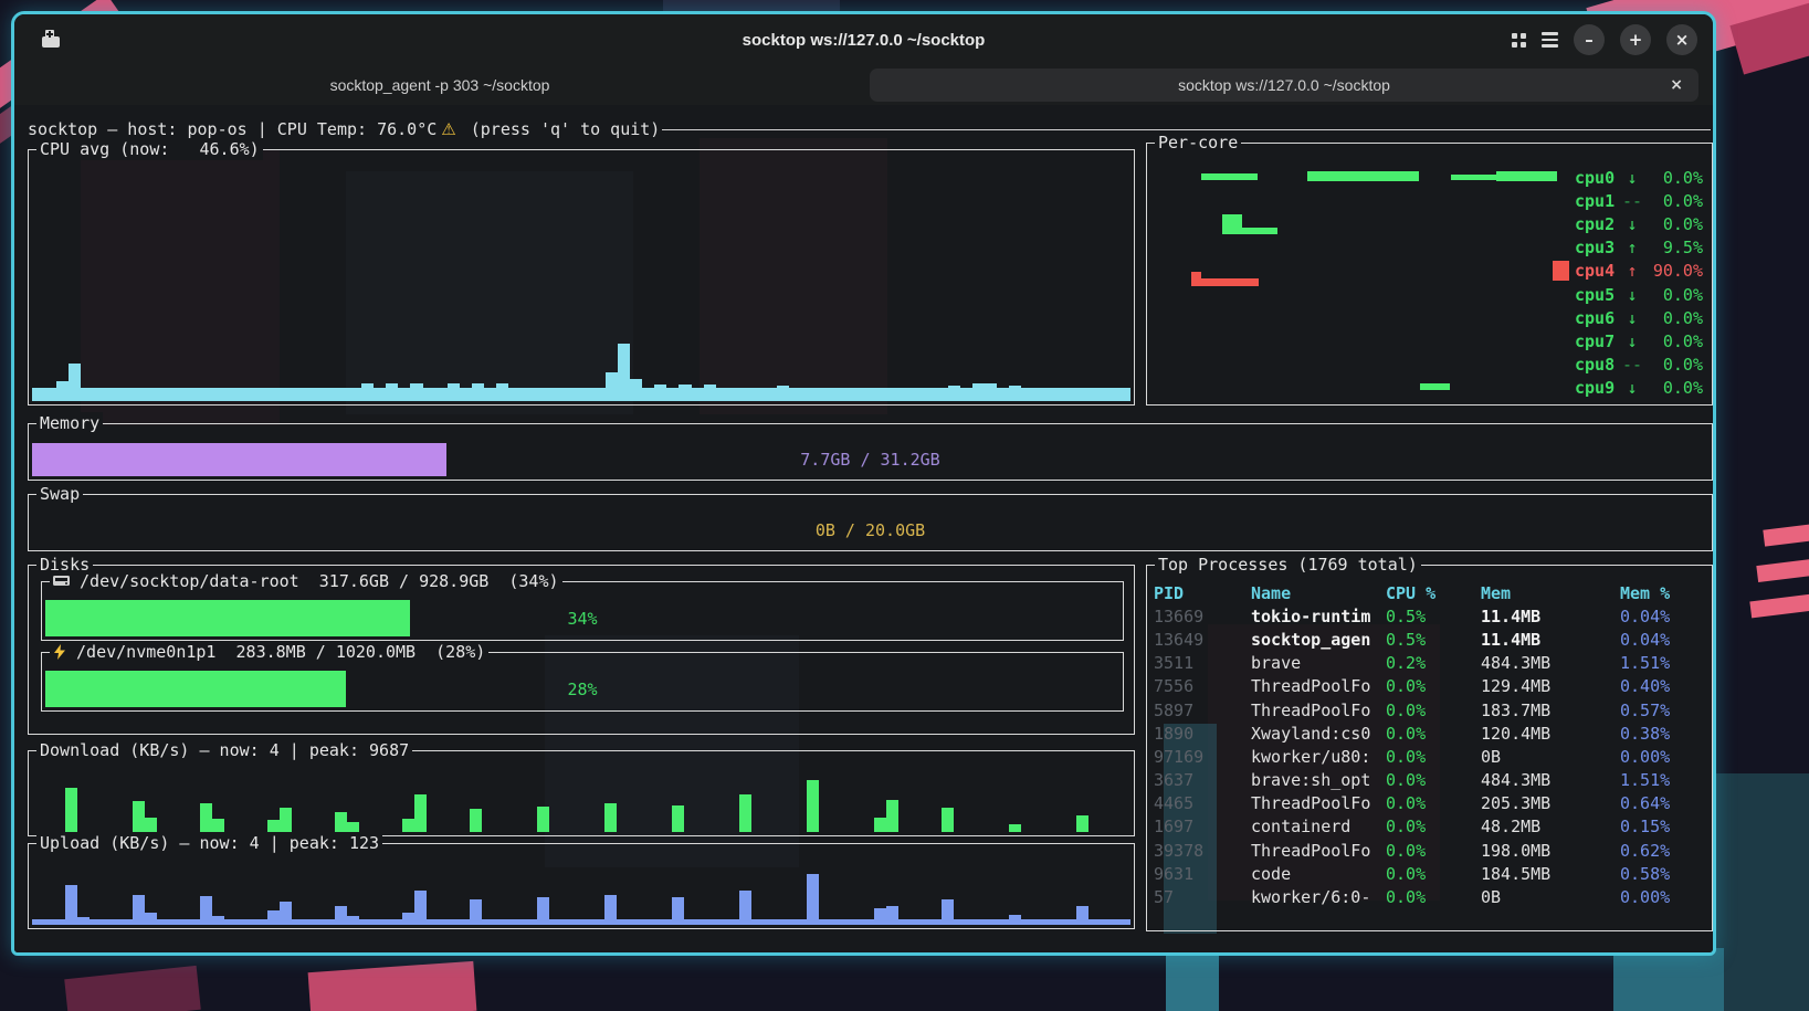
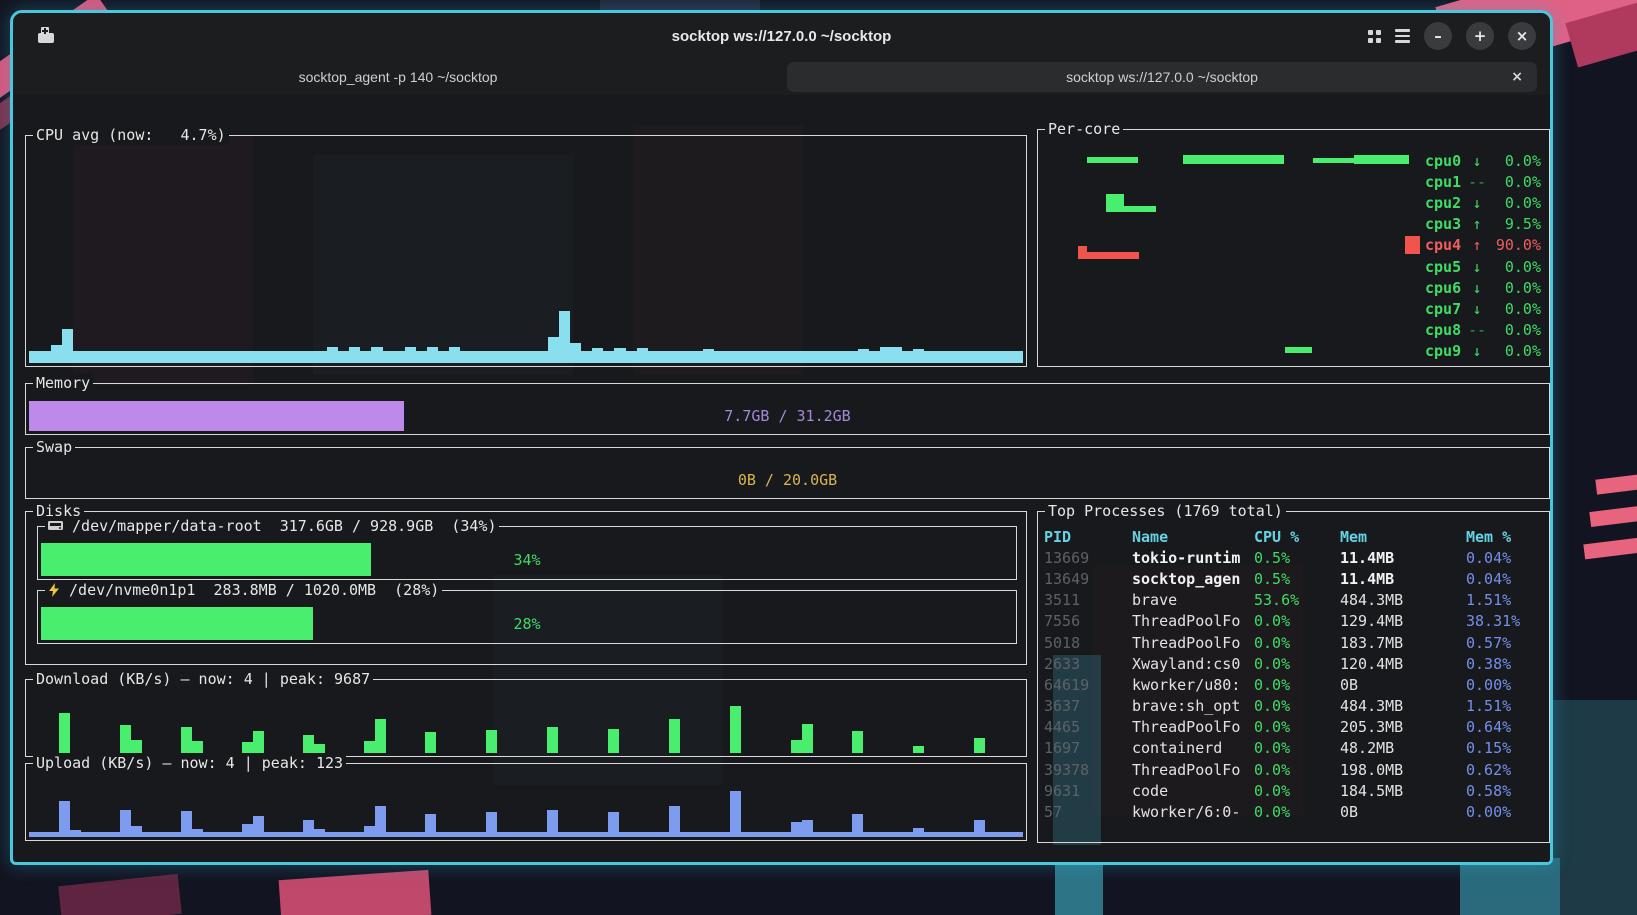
  socktop ws://127.0.0 ~/socktop
  –
  +
  ×
- socktop_agent -p 303 ~/socktop
+ socktop_agent -p 140 ~/socktop
  socktop ws://127.0.0 ~/socktop
  ×
- socktop — host: pop-os | CPU Temp: 76.0°C
- ⚠
- (press 'q' to quit)
- CPU avg (now: 46.6%)
+ CPU avg (now: 4.7%)
  Per-core
  cpu0
  ↓
  0.0%
  cpu1
  --
  0.0%
  cpu2
  ↓
  0.0%
  cpu3
  ↑
  9.5%
  cpu4
  ↑
  90.0%
  cpu5
  ↓
  0.0%
  cpu6
  ↓
  0.0%
  cpu7
  ↓
  0.0%
  cpu8
  --
  0.0%
  cpu9
  ↓
  0.0%
  Memory
  7.7GB / 31.2GB
  Swap
  0B / 20.0GB
  Disks
- /dev/socktop/data-root 317.6GB / 928.9GB (34%)
+ /dev/mapper/data-root 317.6GB / 928.9GB (34%)
  34%
  /dev/nvme0n1p1 283.8MB / 1020.0MB (28%)
  28%
  Download (KB/s) — now: 4 | peak: 9687
  Upload (KB/s) — now: 4 | peak: 123
  Top Processes (1769 total)
  PID
  Name
  CPU %
  Mem
  Mem %
  13669
  tokio-runtim
  0.5%
  11.4MB
  0.04%
  13649
  socktop_agen
  0.5%
  11.4MB
  0.04%
  3511
  brave
- 0.2%
+ 53.6%
  484.3MB
  1.51%
  7556
  ThreadPoolFo
  0.0%
  129.4MB
- 0.40%
+ 38.31%
- 5897
+ 5018
  ThreadPoolFo
  0.0%
  183.7MB
  0.57%
- 1890
+ 2633
  Xwayland:cs0
  0.0%
  120.4MB
  0.38%
- 97169
+ 64619
  kworker/u80:
  0.0%
  0B
  0.00%
  3637
  brave:sh_opt
  0.0%
  484.3MB
  1.51%
  4465
  ThreadPoolFo
  0.0%
  205.3MB
  0.64%
  1697
  containerd
  0.0%
  48.2MB
  0.15%
  39378
  ThreadPoolFo
  0.0%
  198.0MB
  0.62%
  9631
  code
  0.0%
  184.5MB
  0.58%
  57
  kworker/6:0-
  0.0%
  0B
  0.00%
